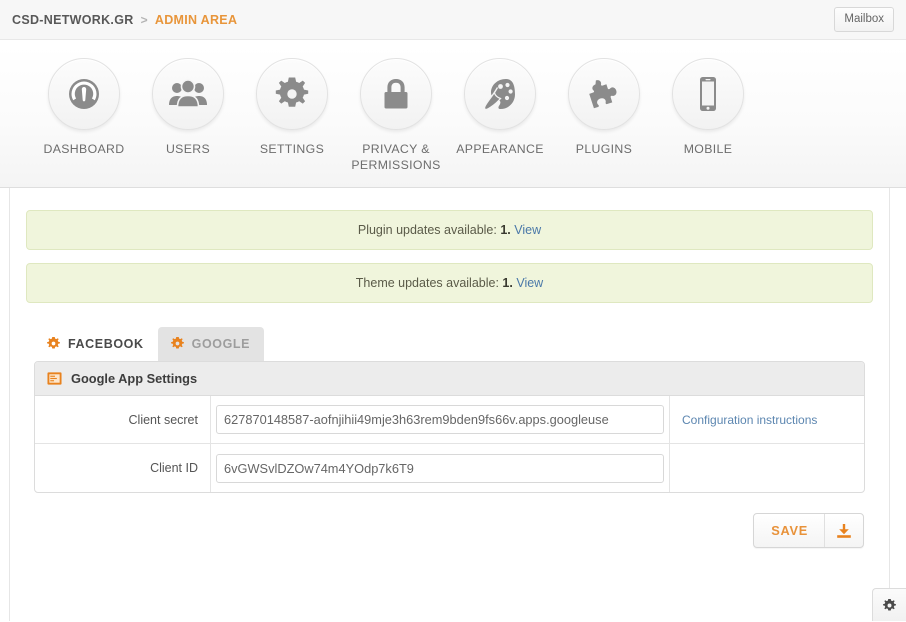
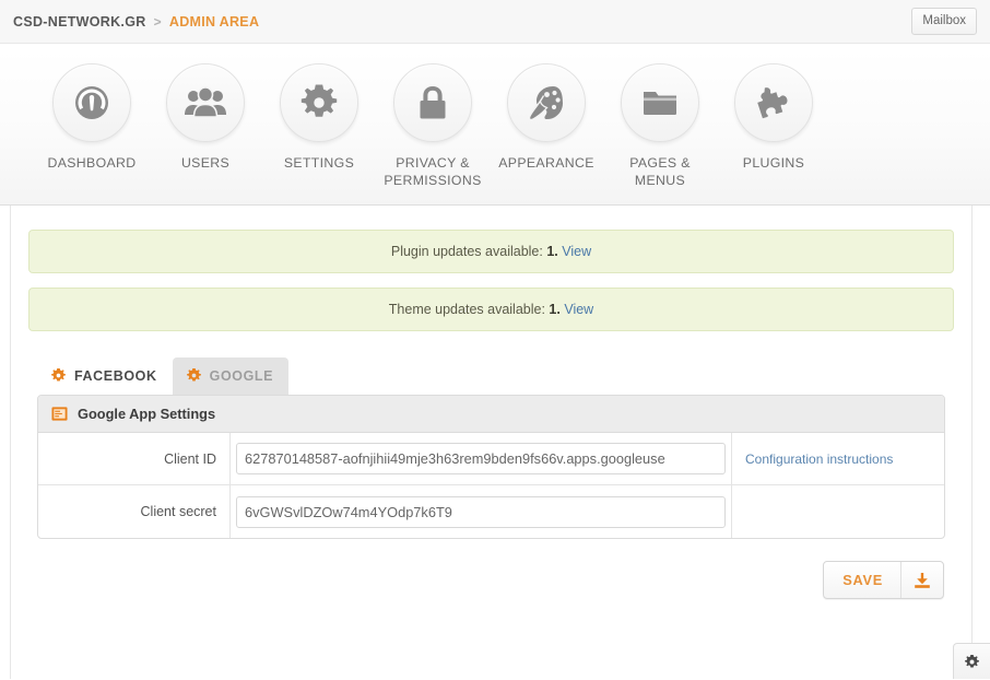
  CSD-NETWORK.GR
  >
  ADMIN AREA
  Mailbox
  DASHBOARD
  USERS
  SETTINGS
  PRIVACY &
  PERMISSIONS
  APPEARANCE
+ PAGES & MENUS
  PLUGINS
- MOBILE
  Plugin updates available: 1. View
  Theme updates available: 1. View
  FACEBOOK
  GOOGLE
  Google App Settings
- Client secret
+ Client ID
  627870148587-aofnjihii49mje3h63rem9bden9fs66v.apps.googleuse
  Configuration instructions
- Client ID
+ Client secret
  6vGWSvlDZOw74m4YOdp7k6T9
  SAVE
